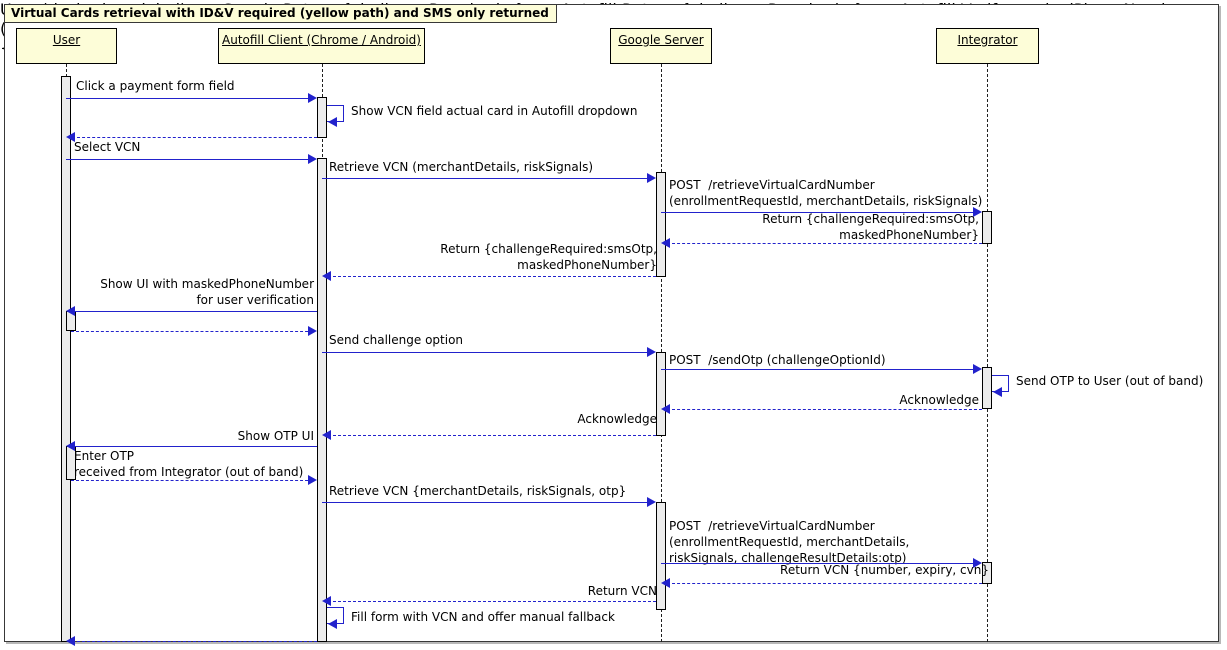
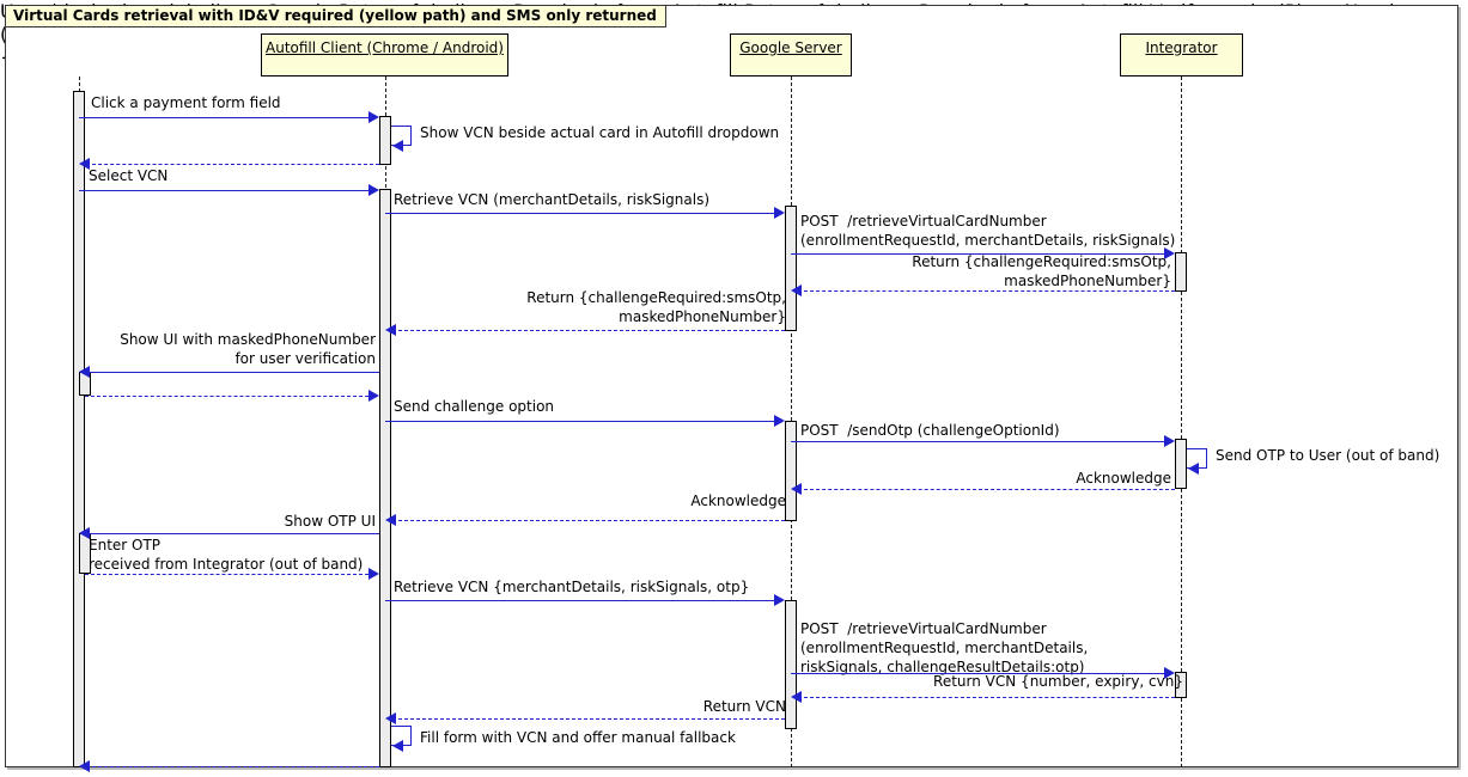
  Virtual Cards retrieval with ID&V required (yellow path) and SMS only returned
- User
  Autofill Client (Chrome / Android)
  Google Server
  Integrator
  Click a payment form field
- Show VCN field actual card in Autofill dropdown
+ Show VCN beside actual card in Autofill dropdown
  User (dashed, no label) -->
  Select VCN
  Retrieve VCN (merchantDetails, riskSignals)
  POST /retrieveVirtualCardNumber
  (enrollmentRequestId, merchantDetails, riskSignals)
  Google Return {challengeRequired...} -->
  Return {challengeRequired:smsOtp,
  maskedPhoneNumber}
  Autofill Return {challengeRequired...} -->
  Return {challengeRequired:smsOtp,
  maskedPhoneNumber}
  Show UI with maskedPhoneNumber
  for user verification
  Autofill Verify maskedPhoneNumber (dashed right) -->
  Send challenge option
  POST /sendOtp (challengeOptionId)
  Send OTP to User (out of band)
  Google Acknowledge -->
  Acknowledge
  Autofill Acknowledge -->
  Acknowledge
  Show OTP UI
  Autofill Enter OTP received from Integrator (out of band) -->
  Enter OTP
  received from Integrator (out of band)
  Retrieve VCN {merchantDetails, riskSignals, otp}
  POST /retrieveVirtualCardNumber
  (enrollmentRequestId, merchantDetails,
  riskSignals, challengeResultDetails:otp)
  Return VCN {number, expiry, cvn}
  Autofill Return VCN -->
  Return VCN
  Fill form with VCN and offer manual fallback
  User final dashed return (no label) -->
